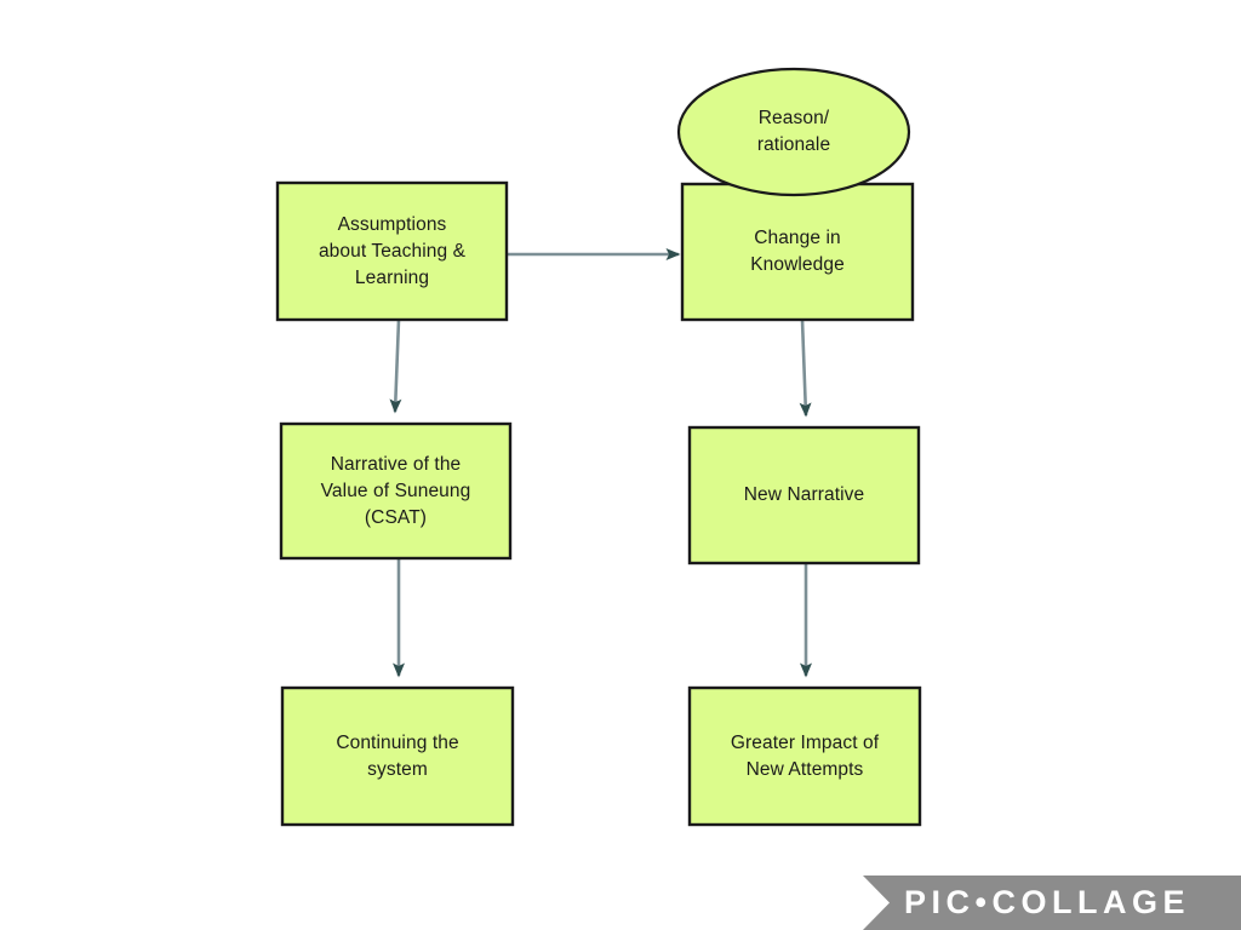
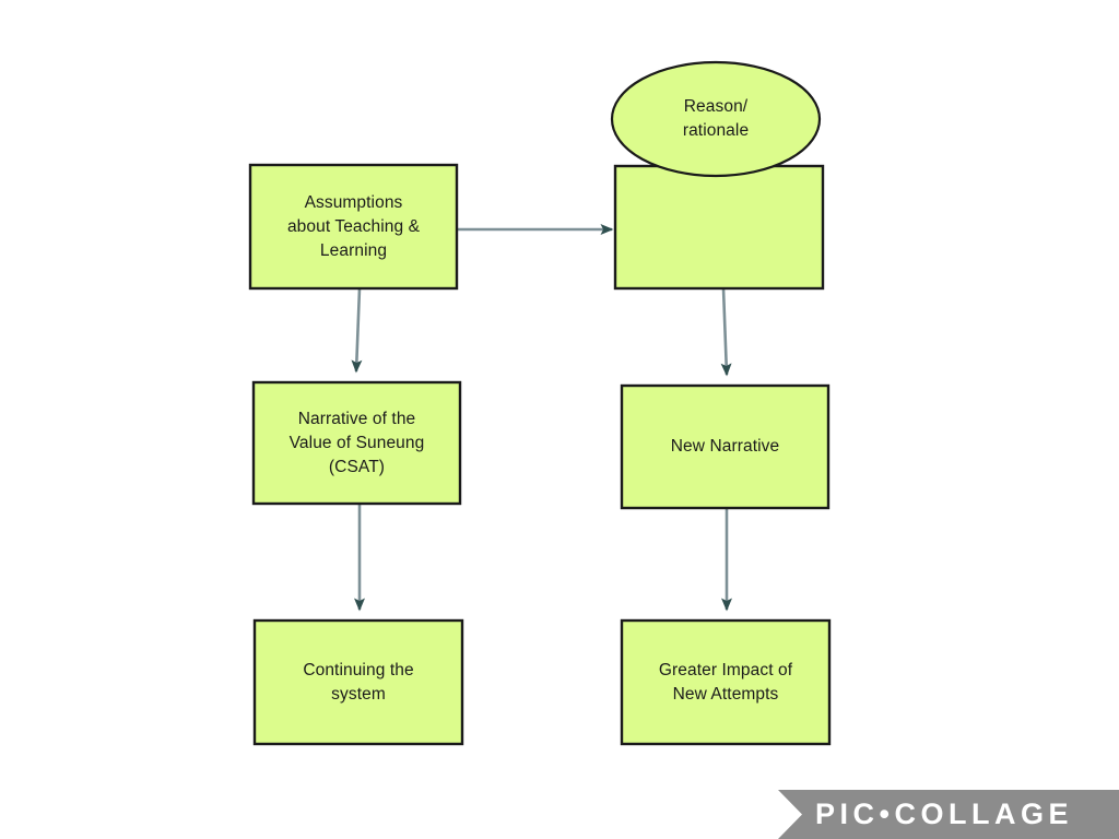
  Reason/
  rationale
  Assumptions
  about Teaching &
  Learning
- Change in
- Knowledge
  Narrative of the
  Value of Suneung
  (CSAT)
  New Narrative
  Continuing the
  system
  Greater Impact of
  New Attempts
  PIC•COLLAGE
